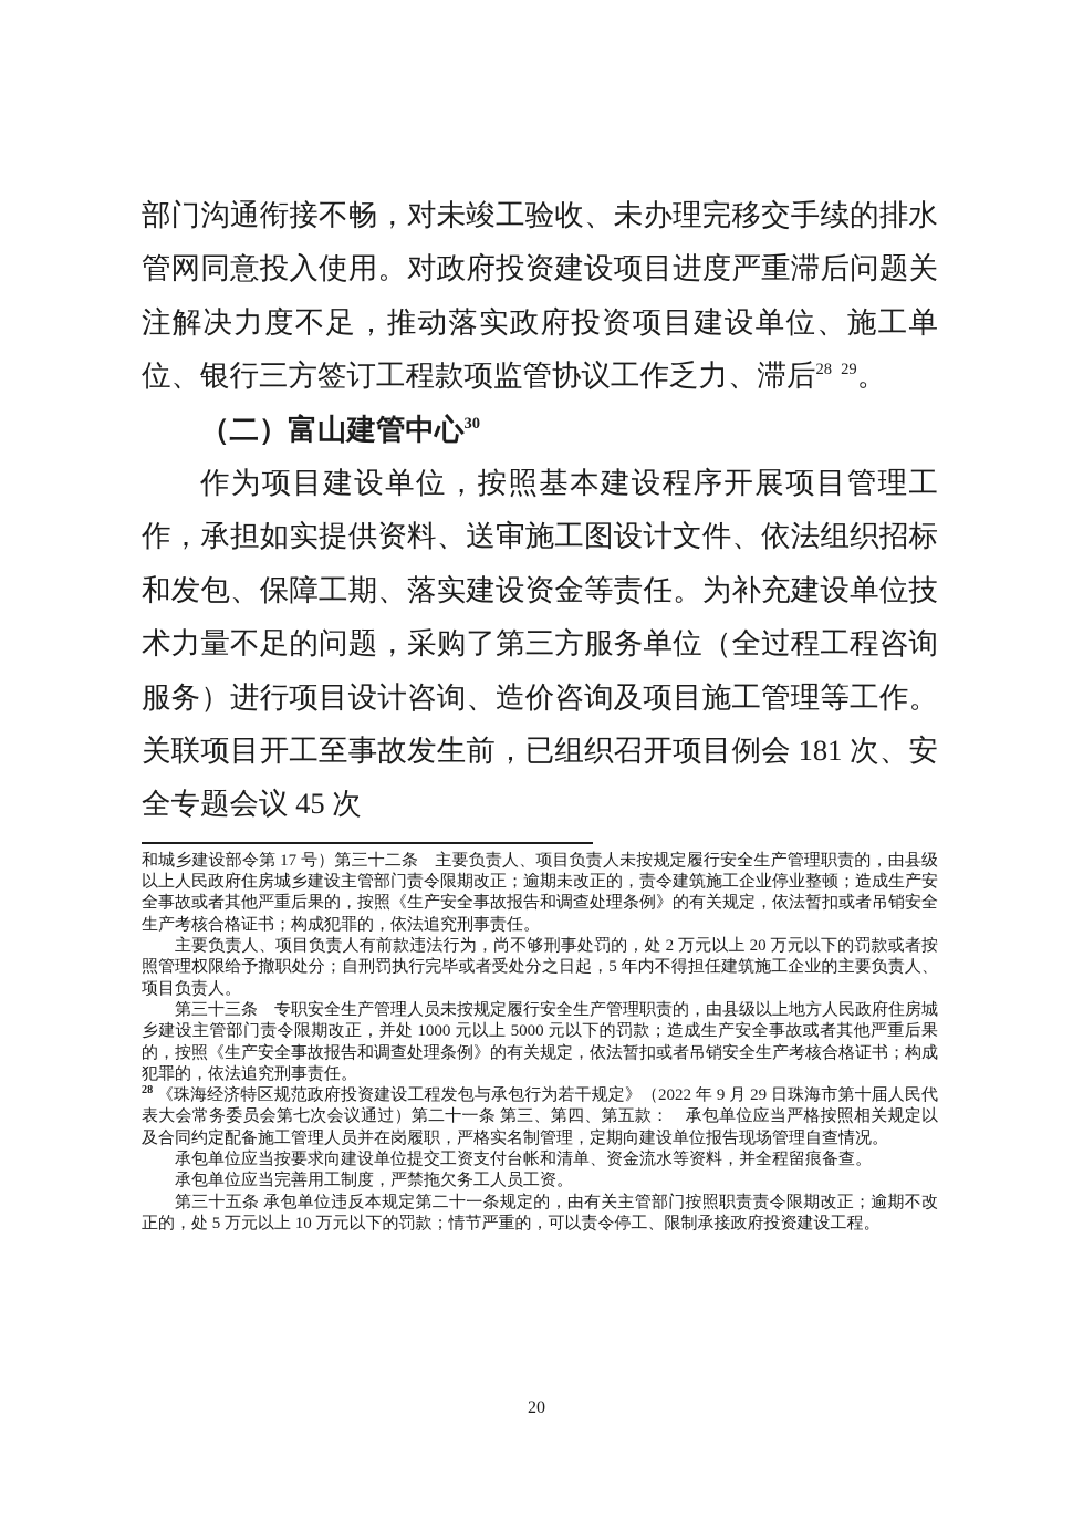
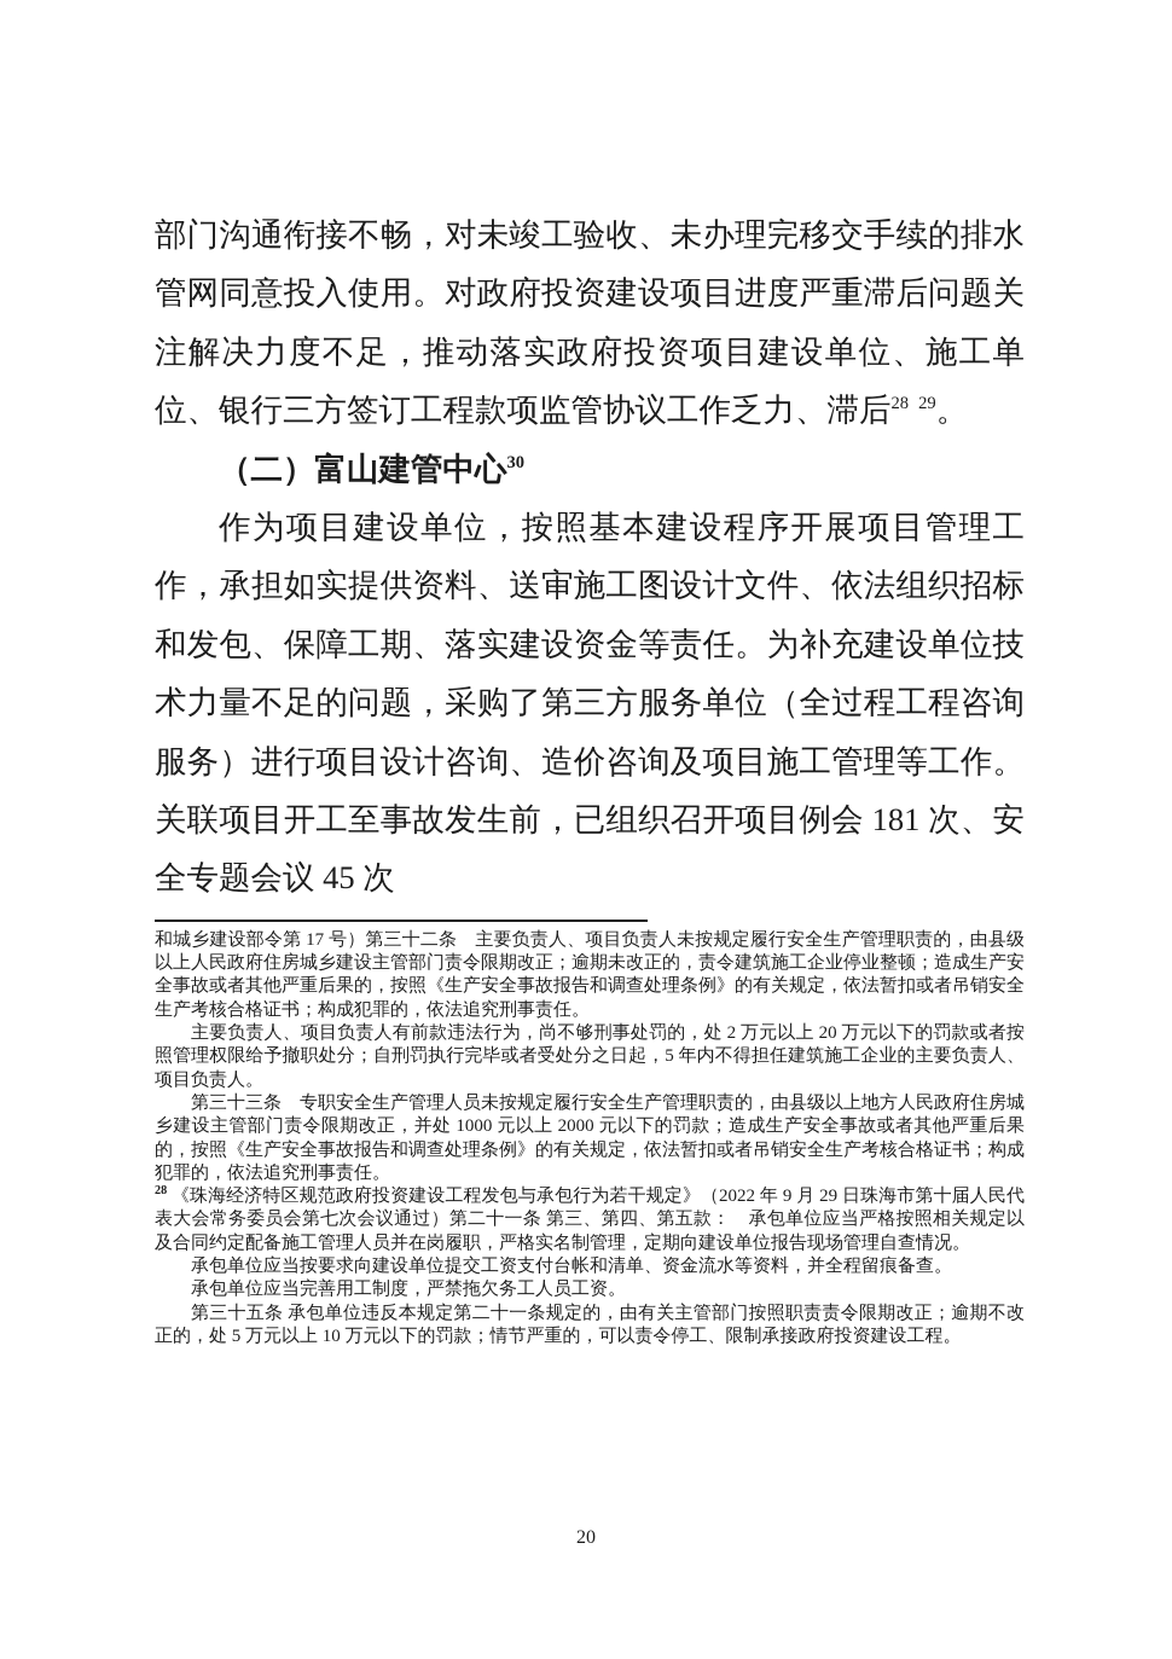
  部门沟通衔接不畅，对未竣工验收、未办理完移交手续的排水管网同意投入使用。对政府投资建设项目进度严重滞后问题关注解决力度不足，推动落实政府投资项目建设单位、施工单位、银行三方签订工程款项监管协议工作乏力、滞后28 29。
  （二）富山建管中心30
  作为项目建设单位，按照基本建设程序开展项目管理工作，承担如实提供资料、送审施工图设计文件、依法组织招标和发包、保障工期、落实建设资金等责任。为补充建设单位技术力量不足的问题，采购了第三方服务单位（全过程工程咨询服务）进行项目设计咨询、造价咨询及项目施工管理等工作。关联项目开工至事故发生前，已组织召开项目例会 181 次、安全专题会议 45 次
  和城乡建设部令第 17 号）第三十二条 主要负责人、项目负责人未按规定履行安全生产管理职责的，由县级以上人民政府住房城乡建设主管部门责令限期改正；逾期未改正的，责令建筑施工企业停业整顿；造成生产安全事故或者其他严重后果的，按照《生产安全事故报告和调查处理条例》的有关规定，依法暂扣或者吊销安全生产考核合格证书；构成犯罪的，依法追究刑事责任。
  主要负责人、项目负责人有前款违法行为，尚不够刑事处罚的，处 2 万元以上 20 万元以下的罚款或者按照管理权限给予撤职处分；自刑罚执行完毕或者受处分之日起，5 年内不得担任建筑施工企业的主要负责人、项目负责人。
- 第三十三条 专职安全生产管理人员未按规定履行安全生产管理职责的，由县级以上地方人民政府住房城乡建设主管部门责令限期改正，并处 1000 元以上 5000 元以下的罚款；造成生产安全事故或者其他严重后果的，按照《生产安全事故报告和调查处理条例》的有关规定，依法暂扣或者吊销安全生产考核合格证书；构成犯罪的，依法追究刑事责任。
+ 第三十三条 专职安全生产管理人员未按规定履行安全生产管理职责的，由县级以上地方人民政府住房城乡建设主管部门责令限期改正，并处 1000 元以上 2000 元以下的罚款；造成生产安全事故或者其他严重后果的，按照《生产安全事故报告和调查处理条例》的有关规定，依法暂扣或者吊销安全生产考核合格证书；构成犯罪的，依法追究刑事责任。
  28 《珠海经济特区规范政府投资建设工程发包与承包行为若干规定》（2022 年 9 月 29 日珠海市第十届人民代表大会常务委员会第七次会议通过）第二十一条 第三、第四、第五款： 承包单位应当严格按照相关规定以及合同约定配备施工管理人员并在岗履职，严格实名制管理，定期向建设单位报告现场管理自查情况。
  承包单位应当按要求向建设单位提交工资支付台帐和清单、资金流水等资料，并全程留痕备查。
  承包单位应当完善用工制度，严禁拖欠务工人员工资。
  第三十五条 承包单位违反本规定第二十一条规定的，由有关主管部门按照职责责令限期改正；逾期不改正的，处 5 万元以上 10 万元以下的罚款；情节严重的，可以责令停工、限制承接政府投资建设工程。
  20
